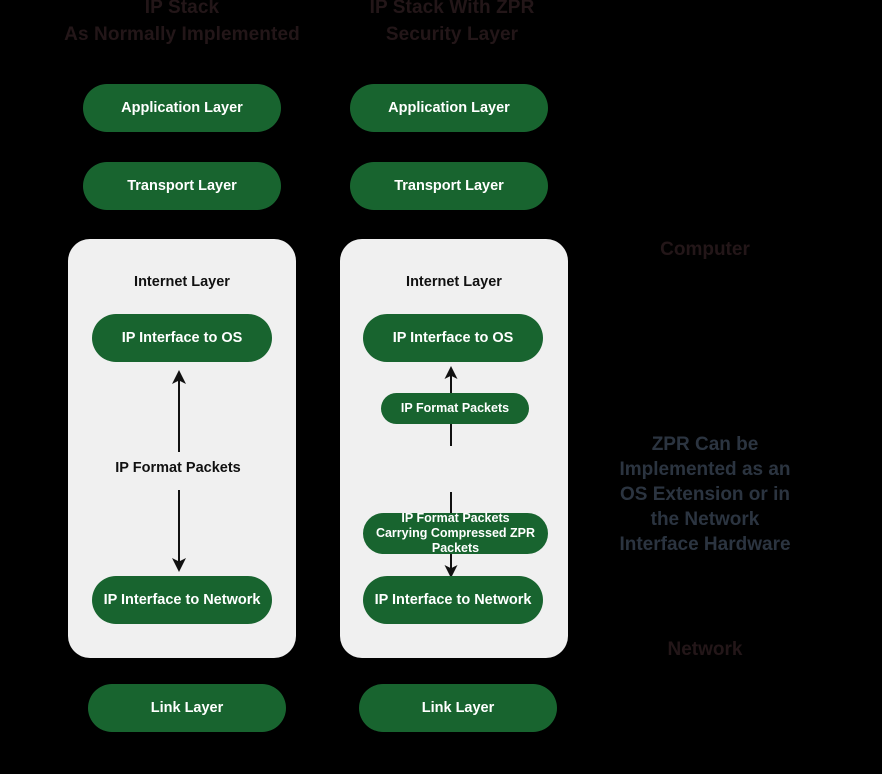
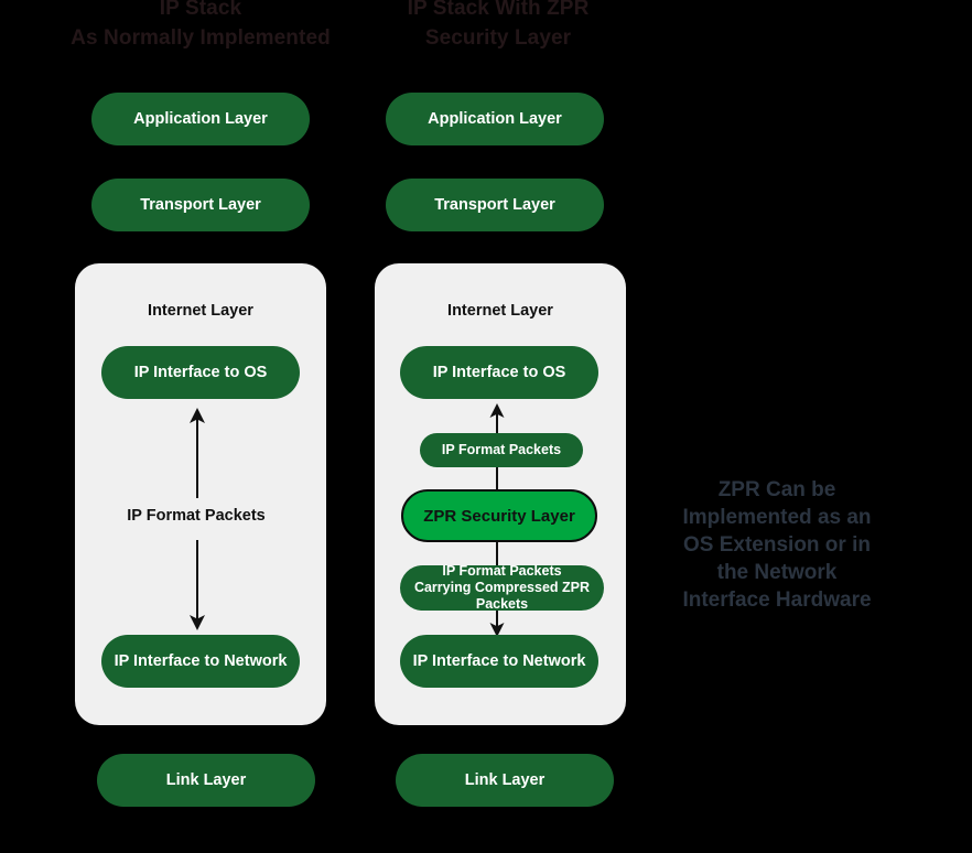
  IP Stack
  As Normally Implemented
  IP Stack With ZPR
  Security Layer
  Application Layer
  Transport Layer
  Internet Layer
  IP Interface to OS
  IP Format Packets
  IP Interface to Network
  Link Layer
  Application Layer
  Transport Layer
  Internet Layer
  IP Interface to OS
  IP Format Packets
+ ZPR Security Layer
  IP Format Packets
  Carrying Compressed ZPR Packets
  IP Interface to Network
  Link Layer
- Computer
  ZPR Can be
  Implemented as an
  OS Extension or in
  the Network
  Interface Hardware
- Network
